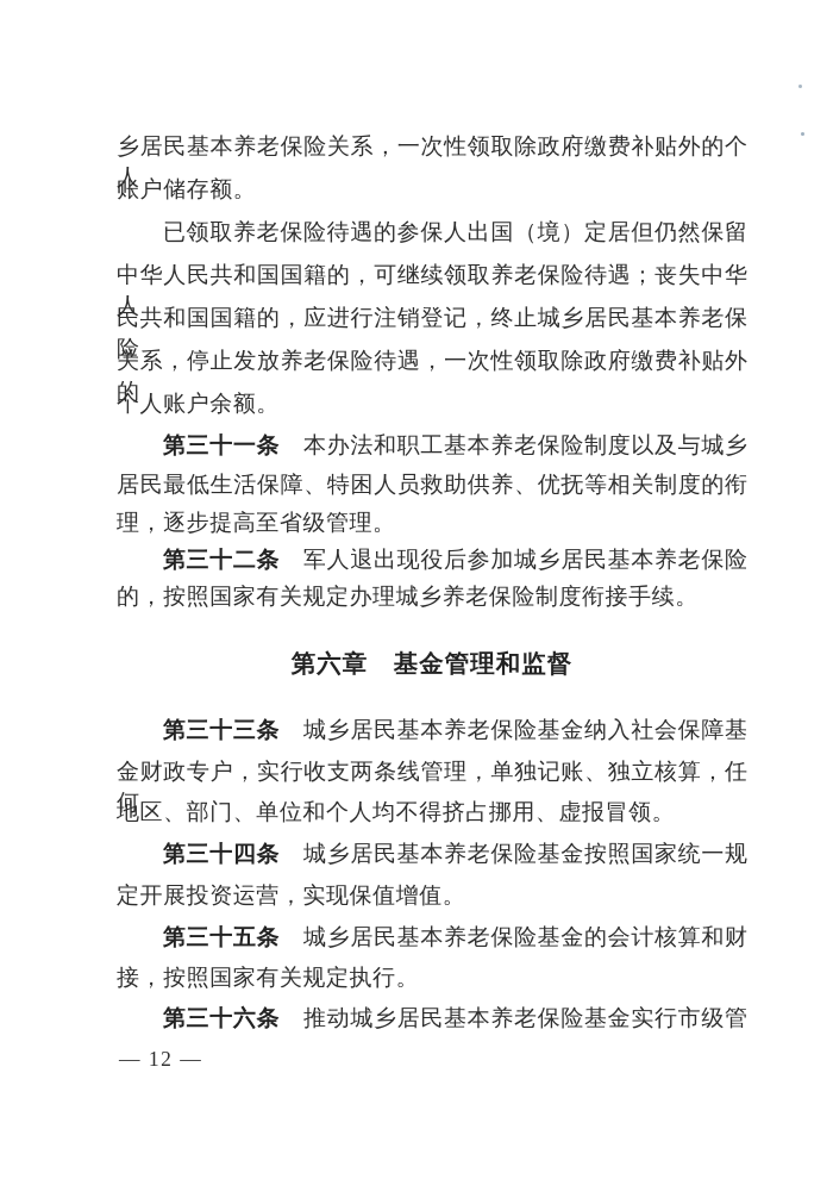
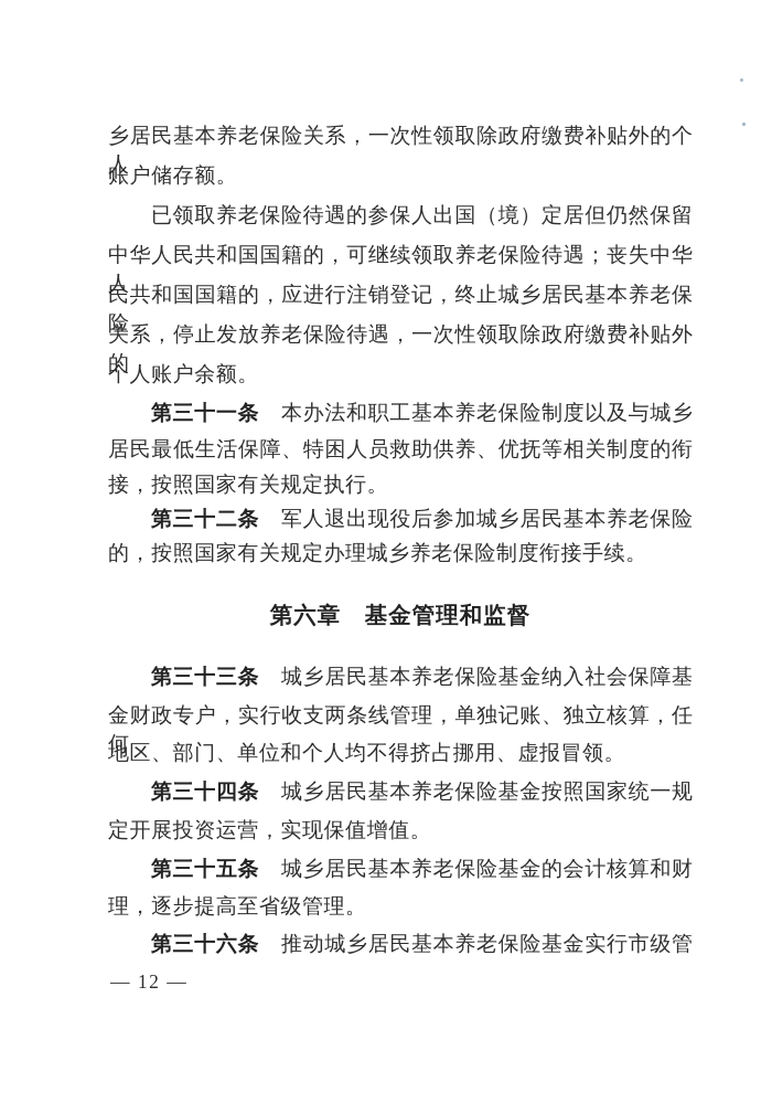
  乡居民基本养老保险关系，一次性领取除政府缴费补贴外的个人
  账户储存额。
  已领取养老保险待遇的参保人出国（境）定居但仍然保留
  中华人民共和国国籍的，可继续领取养老保险待遇；丧失中华人
  民共和国国籍的，应进行注销登记，终止城乡居民基本养老保险
  关系，停止发放养老保险待遇，一次性领取除政府缴费补贴外的
  个人账户余额。
  第三十一条 本办法和职工基本养老保险制度以及与城乡
  居民最低生活保障、特困人员救助供养、优抚等相关制度的衔
- 理，逐步提高至省级管理。
+ 接，按照国家有关规定执行。
  第三十二条 军人退出现役后参加城乡居民基本养老保险
  的，按照国家有关规定办理城乡养老保险制度衔接手续。
  第六章 基金管理和监督
  第三十三条 城乡居民基本养老保险基金纳入社会保障基
  金财政专户，实行收支两条线管理，单独记账、独立核算，任何
  地区、部门、单位和个人均不得挤占挪用、虚报冒领。
  第三十四条 城乡居民基本养老保险基金按照国家统一规
  定开展投资运营，实现保值增值。
  第三十五条 城乡居民基本养老保险基金的会计核算和财
- 接，按照国家有关规定执行。
+ 理，逐步提高至省级管理。
  第三十六条 推动城乡居民基本养老保险基金实行市级管
  — 12 —
